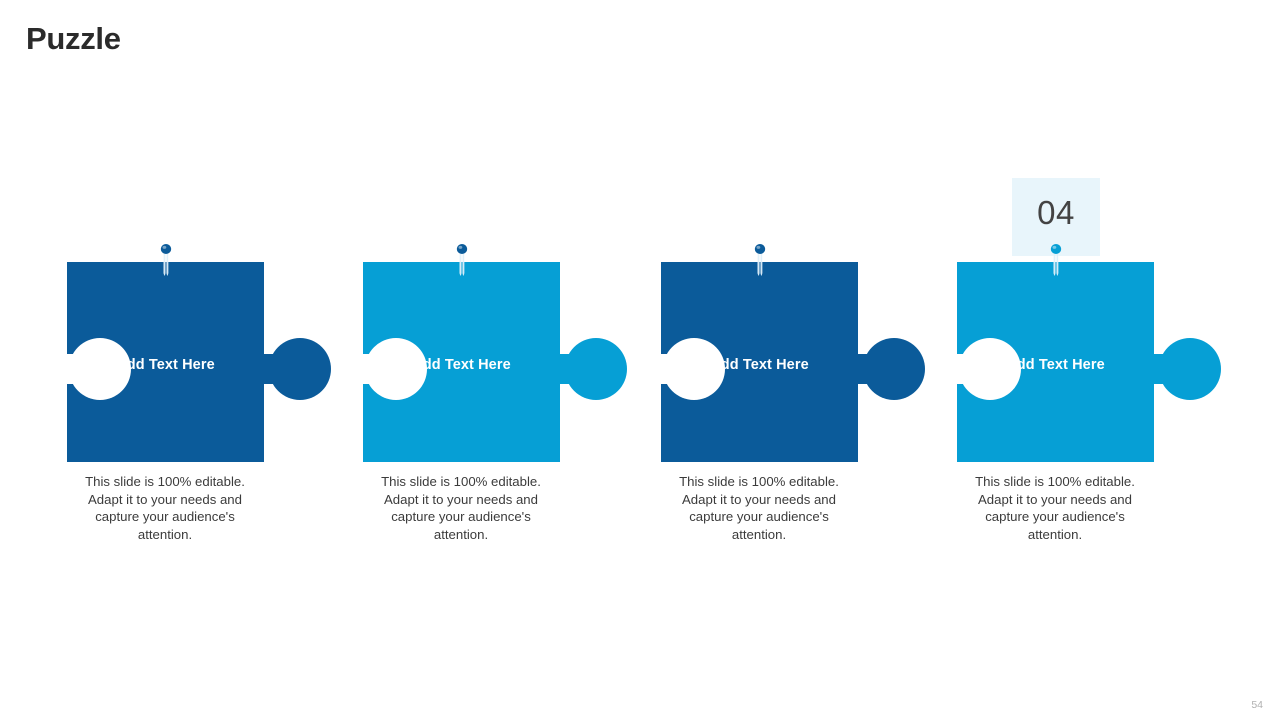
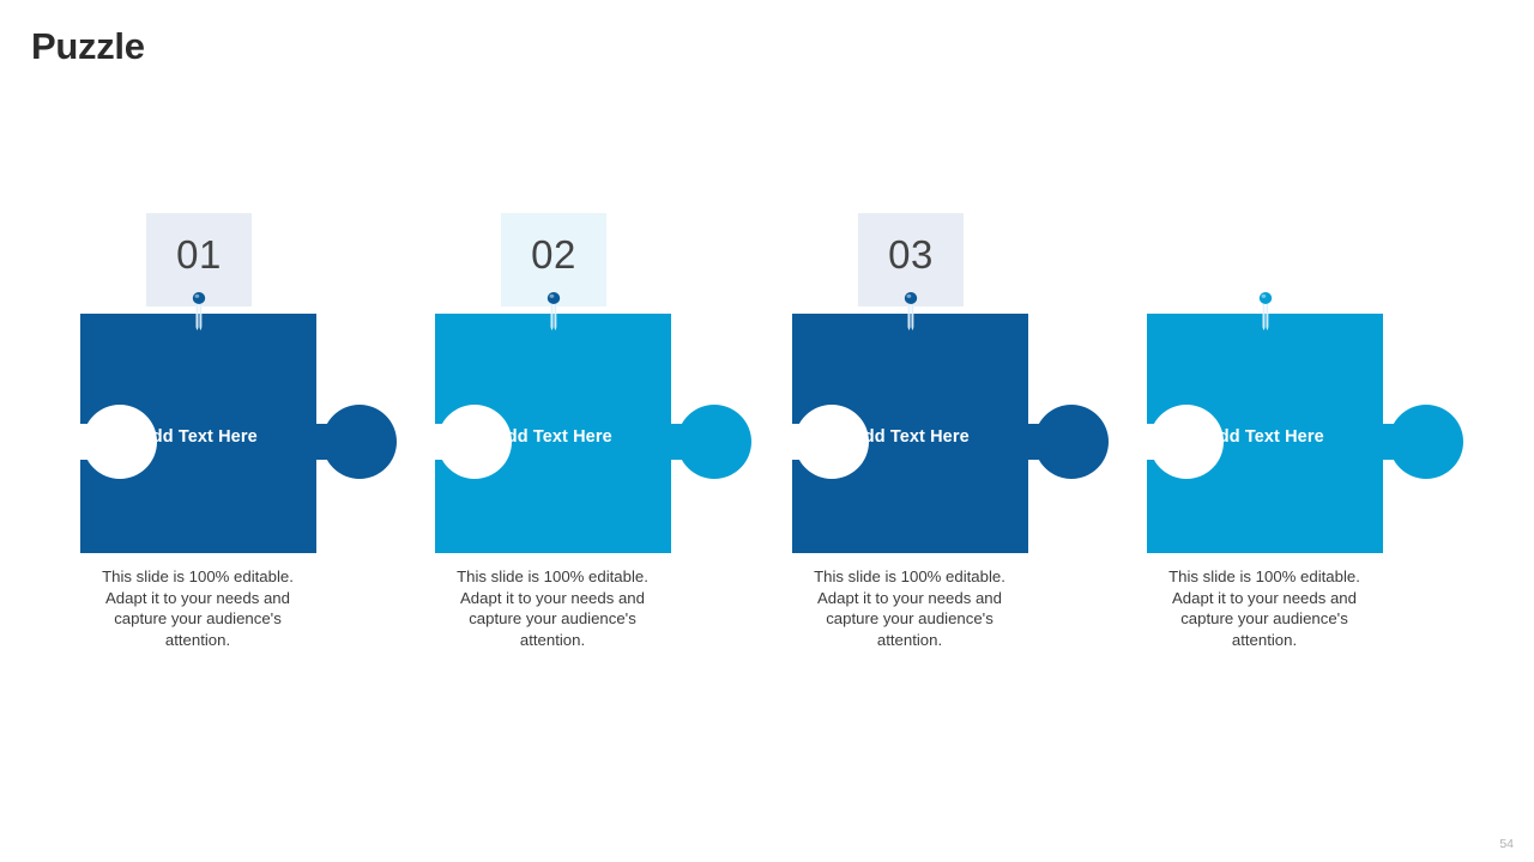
  Puzzle
+ 01
  Add Text Here
  This slide is 100% editable. Adapt it to your needs and capture your audience's attention.
+ 02
  Add Text Here
  This slide is 100% editable. Adapt it to your needs and capture your audience's attention.
+ 03
  Add Text Here
  This slide is 100% editable. Adapt it to your needs and capture your audience's attention.
- 04
  Add Text Here
  This slide is 100% editable. Adapt it to your needs and capture your audience's attention.
  54
